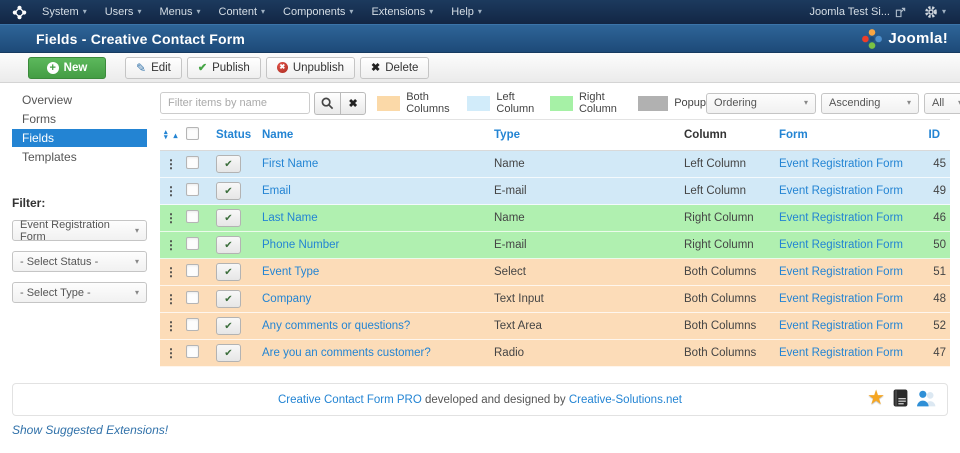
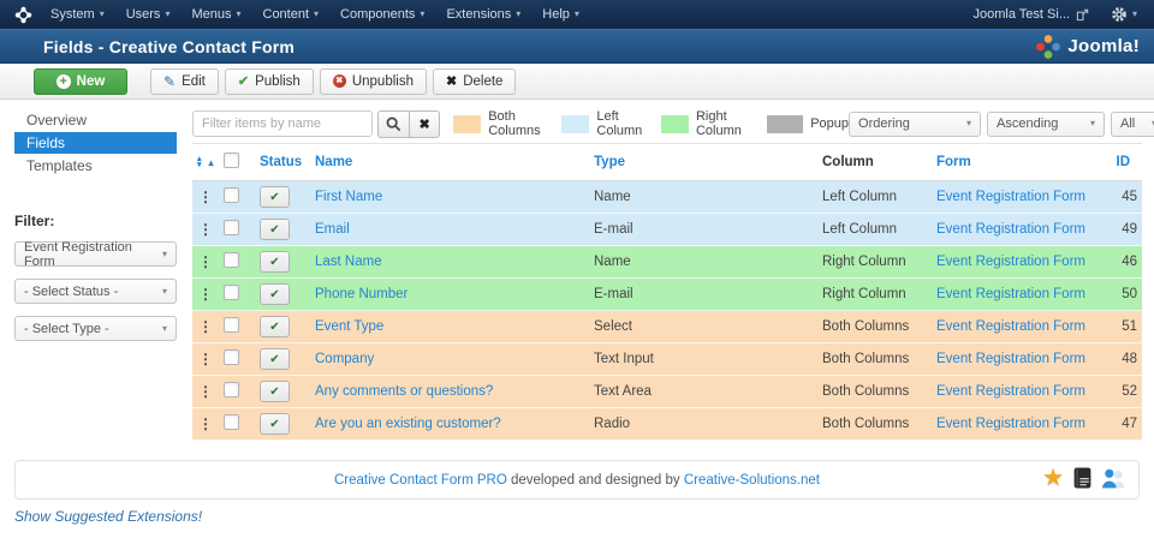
  System
  ▾
  Users
  ▾
  Menus
  ▾
  Content
  ▾
  Components
  ▾
  Extensions
  ▾
  Help
  ▾
  Joomla Test Si...
  ▾
  Fields - Creative Contact Form
  Joomla!
  +
  New
  ✎
  Edit
  ✔
  Publish
  Unpublish
  ✖
  Delete
  Overview
- Forms
  Fields
  Templates
  Filter:
  Event Registration Form
  ▾
  - Select Status -
  ▾
  - Select Type -
  ▾
  Filter items by name
  ✖
  Both Columns
  Left Column
  Right Column
  Popup
  Ordering
  ▾
  Ascending
  ▾
  All
  ▴		Status	Name	Type	Column	Form	ID
  ⋮		✔	First Name	Name	Left Column	Event Registration Form	45
  ⋮		✔	Email	E-mail	Left Column	Event Registration Form	49
  ⋮		✔	Last Name	Name	Right Column	Event Registration Form	46
  ⋮		✔	Phone Number	E-mail	Right Column	Event Registration Form	50
  ⋮		✔	Event Type	Select	Both Columns	Event Registration Form	51
  ⋮		✔	Company	Text Input	Both Columns	Event Registration Form	48
  ⋮		✔	Any comments or questions?	Text Area	Both Columns	Event Registration Form	52
- ⋮		✔	Are you an comments customer?	Radio	Both Columns	Event Registration Form	47
+ ⋮		✔	Are you an existing customer?	Radio	Both Columns	Event Registration Form	47
  Creative Contact Form PRO developed and designed by Creative-Solutions.net
  ★
  Show Suggested Extensions!
